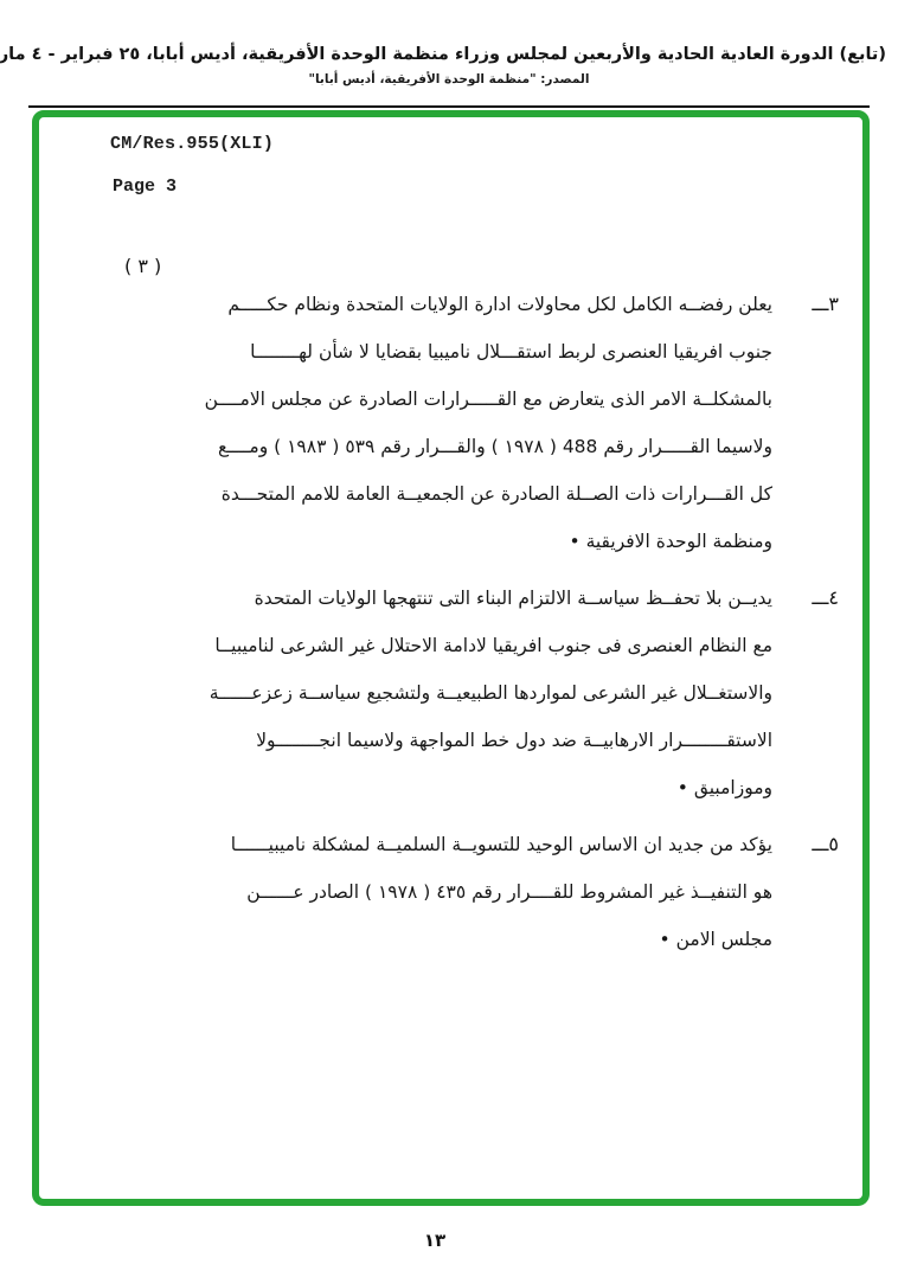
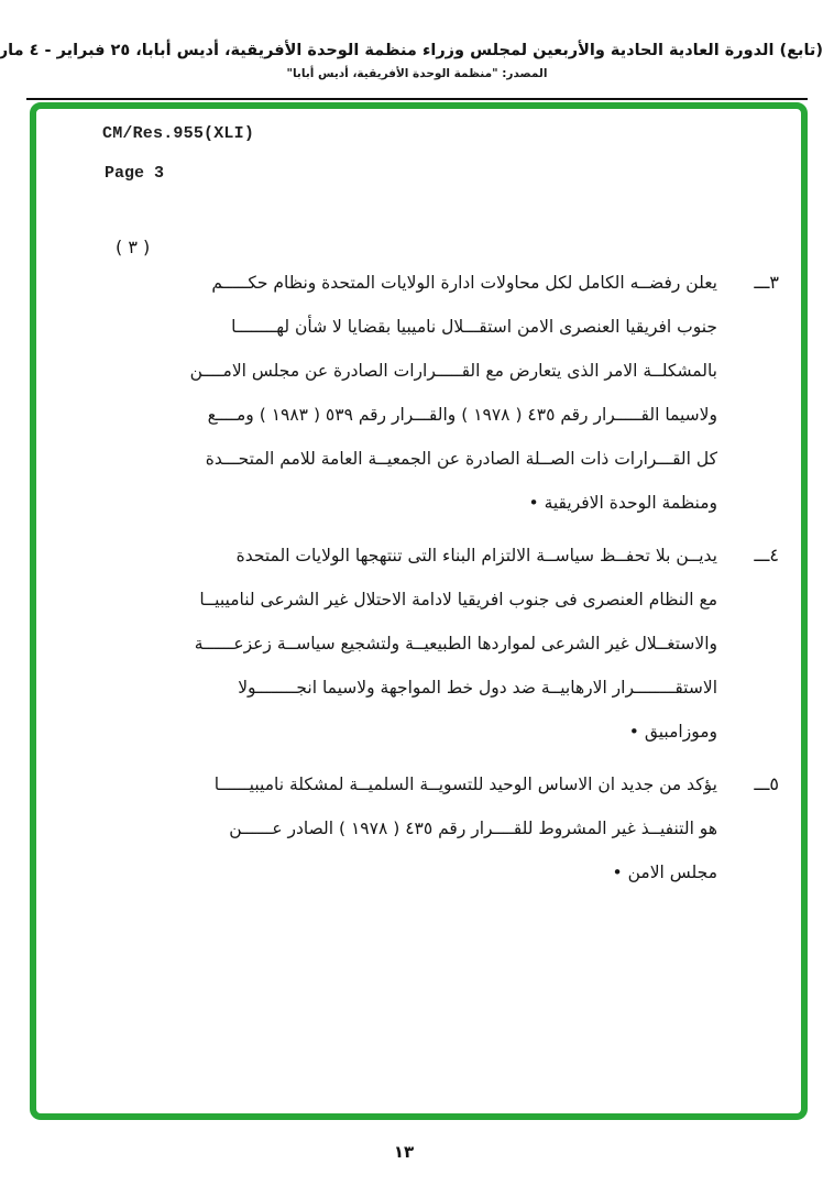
  (تابع) الدورة العادية الحادية والأربعين لمجلس وزراء منظمة الوحدة الأفريقية، أديس أبابا، ٢٥ فبراير - ٤ مار
  المصدر: "منظمة الوحدة الأفريقية، أديس أبابا"
  CM/Res.955(XLI)
  Page 3
  ( ٣ )
  ٣ـــ
  يعلن رفضــه الكامل لكل محاولات ادارة الولايات المتحدة ونظام حكـــــم
- جنوب افريقيا العنصرى لربط استقـــلال ناميبيا بقضايا لا شأن لهــــــــا
+ جنوب افريقيا العنصرى الامن استقـــلال ناميبيا بقضايا لا شأن لهــــــــا
  بالمشكلــة الامر الذى يتعارض مع القـــــرارات الصادرة عن مجلس الامــــن
- ولاسيما القـــــرار رقم 488 ( ١٩٧٨ ) والقـــرار رقم ٥٣٩ ( ١٩٨٣ ) ومــــع
+ ولاسيما القـــــرار رقم ٤٣٥ ( ١٩٧٨ ) والقـــرار رقم ٥٣٩ ( ١٩٨٣ ) ومــــع
  كل القـــرارات ذات الصــلة الصادرة عن الجمعيــة العامة للامم المتحـــدة
  ومنظمة الوحدة الافريقية •
  ٤ـــ
  يديــن بلا تحفــظ سياســة الالتزام البناء التى تنتهجها الولايات المتحدة
  مع النظام العنصرى فى جنوب افريقيا لادامة الاحتلال غير الشرعى لناميبيــا
  والاستغــلال غير الشرعى لمواردها الطبيعيــة ولتشجيع سياســة زعزعــــــة
  الاستقــــــــرار الارهابيــة ضد دول خط المواجهة ولاسيما انجــــــــولا
  وموزامبيق •
  ٥ـــ
  يؤكد من جديد ان الاساس الوحيد للتسويــة السلميــة لمشكلة ناميبيــــــا
  هو التنفيــذ غير المشروط للقــــرار رقم ٤٣٥ ( ١٩٧٨ ) الصادر عــــــن
  مجلس الامن •
  ١٣
